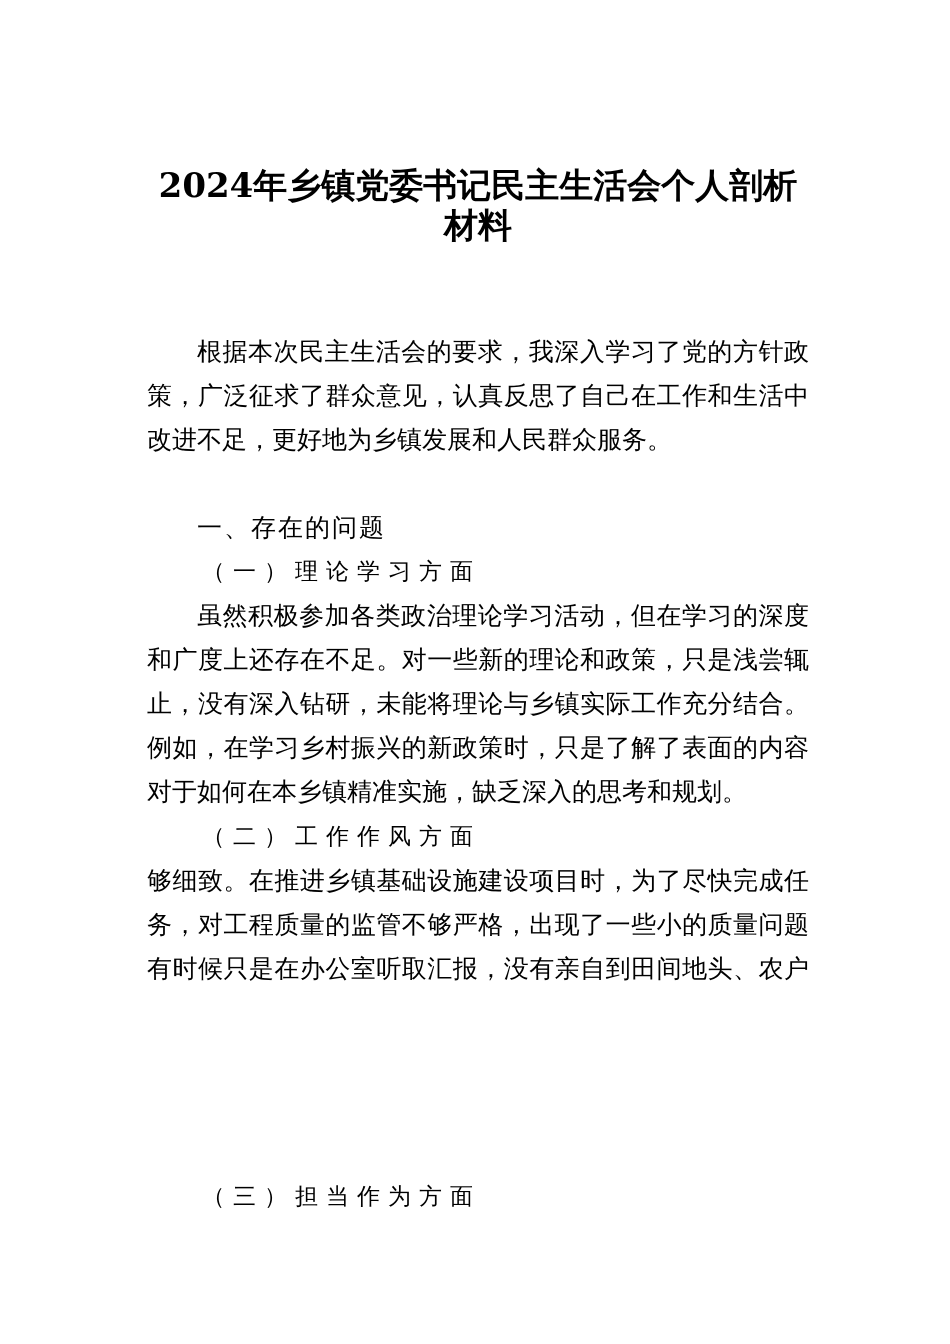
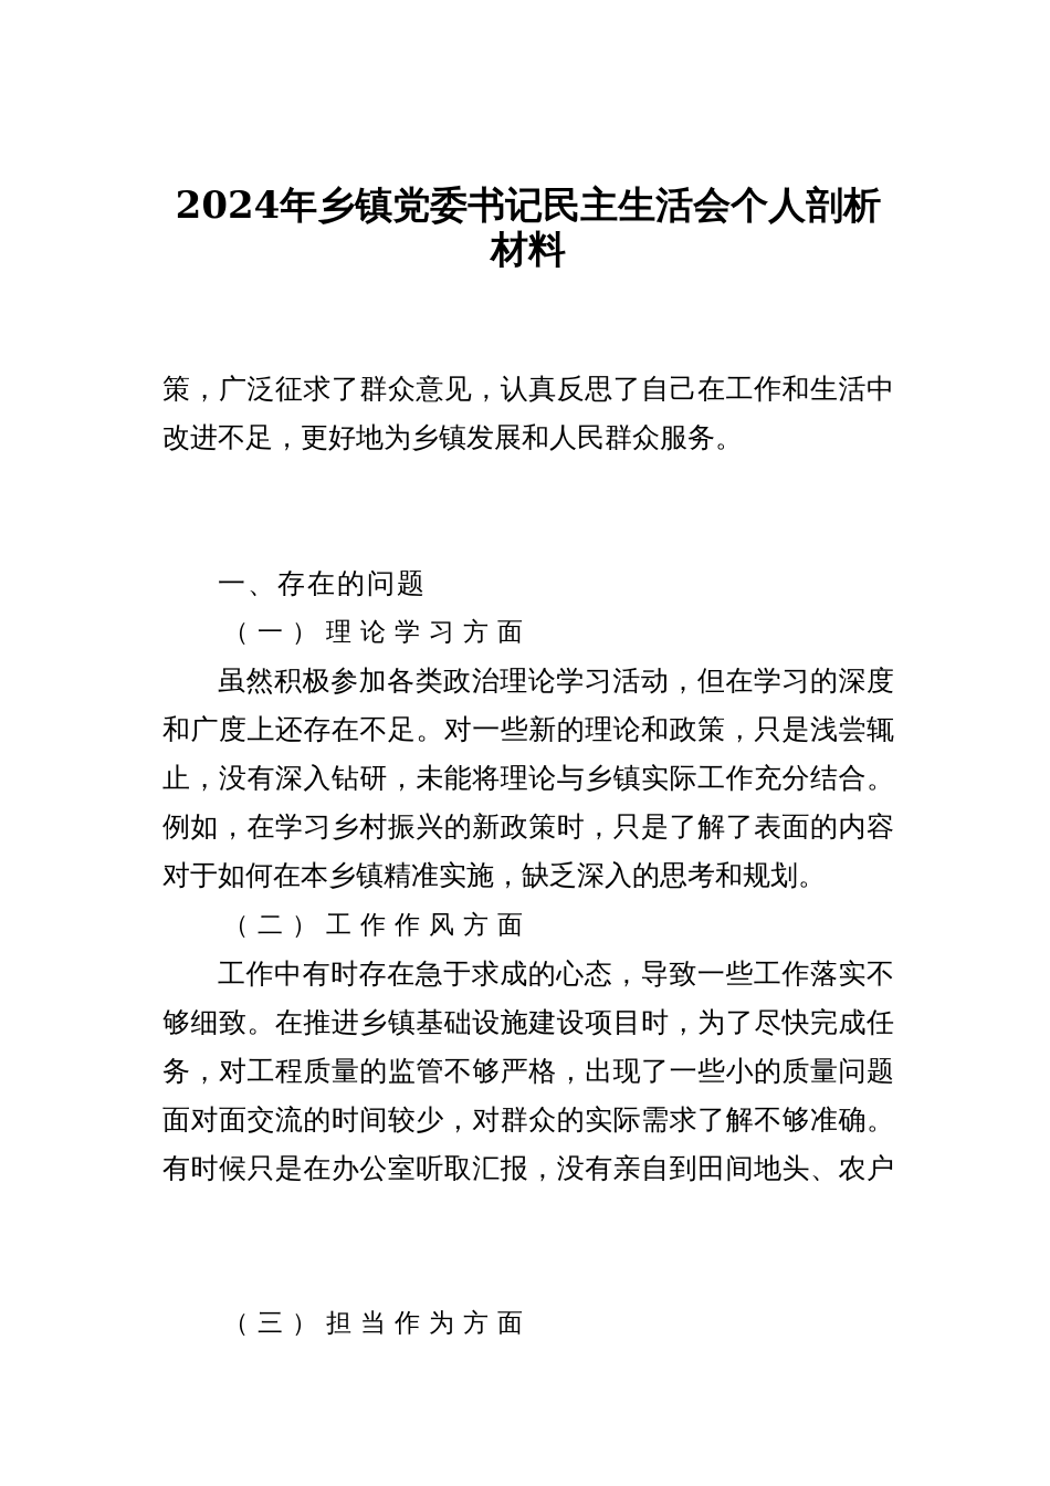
  2024年乡镇党委书记民主生活会个人剖析
  材料
- 根据本次民主生活会的要求，我深入学习了党的方针政
  策，广泛征求了群众意见，认真反思了自己在工作和生活中
  改进不足，更好地为乡镇发展和人民群众服务。
  一、存在的问题
  （一）理论学习方面
  虽然积极参加各类政治理论学习活动，但在学习的深度
  和广度上还存在不足。对一些新的理论和政策，只是浅尝辄
  止，没有深入钻研，未能将理论与乡镇实际工作充分结合。
  例如，在学习乡村振兴的新政策时，只是了解了表面的内容
  对于如何在本乡镇精准实施，缺乏深入的思考和规划。
  （二）工作作风方面
+ 工作中有时存在急于求成的心态，导致一些工作落实不
  够细致。在推进乡镇基础设施建设项目时，为了尽快完成任
  务，对工程质量的监管不够严格，出现了一些小的质量问题
+ 面对面交流的时间较少，对群众的实际需求了解不够准确。
  有时候只是在办公室听取汇报，没有亲自到田间地头、农户
  （三）担当作为方面
